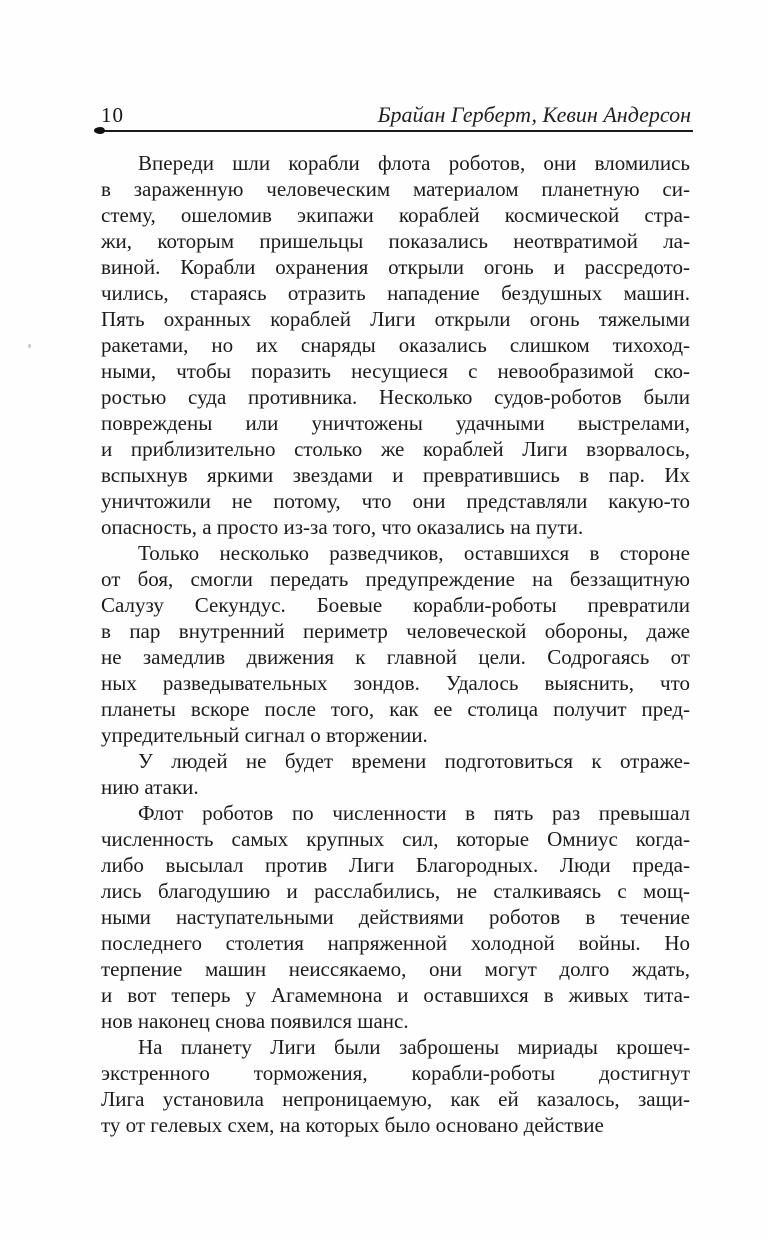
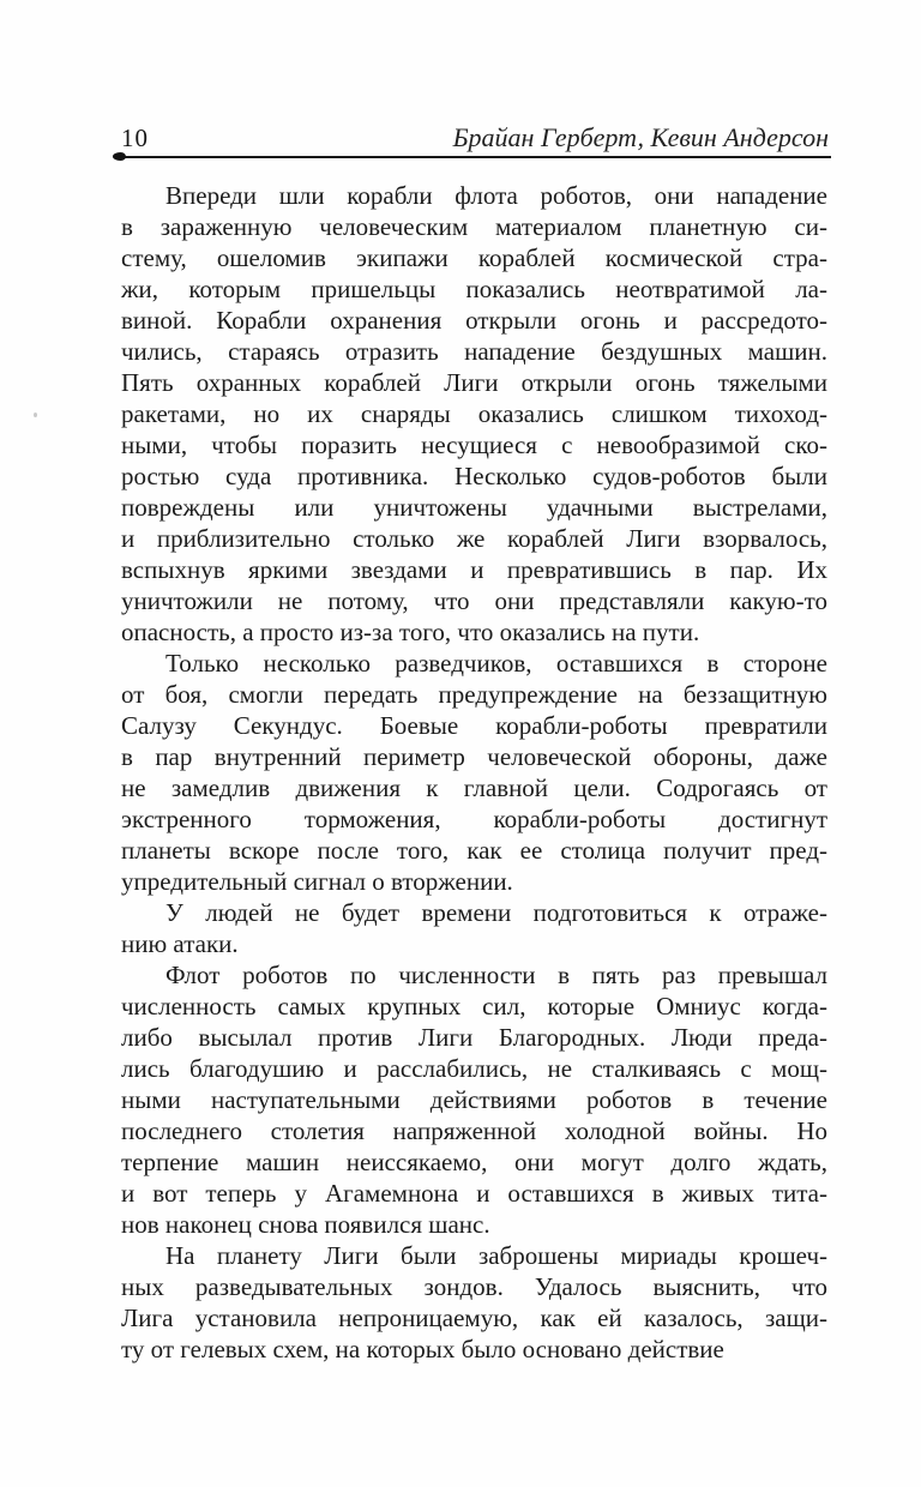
  10
  Брайан Герберт, Кевин Андерсон
- Впереди шли корабли флота роботов, они вломились
+ Впереди шли корабли флота роботов, они нападение
  в зараженную человеческим материалом планетную си-
  стему, ошеломив экипажи кораблей космической стра-
  жи, которым пришельцы показались неотвратимой ла-
  виной. Корабли охранения открыли огонь и рассредото-
  чились, стараясь отразить нападение бездушных машин.
  Пять охранных кораблей Лиги открыли огонь тяжелыми
  ракетами, но их снаряды оказались слишком тихоход-
  ными, чтобы поразить несущиеся с невообразимой ско-
  ростью суда противника. Несколько судов-роботов были
  повреждены или уничтожены удачными выстрелами,
  и приблизительно столько же кораблей Лиги взорвалось,
  вспыхнув яркими звездами и превратившись в пар. Их
  уничтожили не потому, что они представляли какую-то
  опасность, а просто из-за того, что оказались на пути.
  Только несколько разведчиков, оставшихся в стороне
  от боя, смогли передать предупреждение на беззащитную
  Салузу Секундус. Боевые корабли-роботы превратили
  в пар внутренний периметр человеческой обороны, даже
  не замедлив движения к главной цели. Содрогаясь от
- ных разведывательных зондов. Удалось выяснить, что
+ экстренного торможения, корабли-роботы достигнут
  планеты вскоре после того, как ее столица получит пред-
  упредительный сигнал о вторжении.
  У людей не будет времени подготовиться к отраже-
  нию атаки.
  Флот роботов по численности в пять раз превышал
  численность самых крупных сил, которые Омниус когда-
  либо высылал против Лиги Благородных. Люди преда-
  лись благодушию и расслабились, не сталкиваясь с мощ-
  ными наступательными действиями роботов в течение
  последнего столетия напряженной холодной войны. Но
  терпение машин неиссякаемо, они могут долго ждать,
  и вот теперь у Агамемнона и оставшихся в живых тита-
  нов наконец снова появился шанс.
  На планету Лиги были заброшены мириады крошеч-
- экстренного торможения, корабли-роботы достигнут
+ ных разведывательных зондов. Удалось выяснить, что
  Лига установила непроницаемую, как ей казалось, защи-
  ту от гелевых схем, на которых было основано действие
